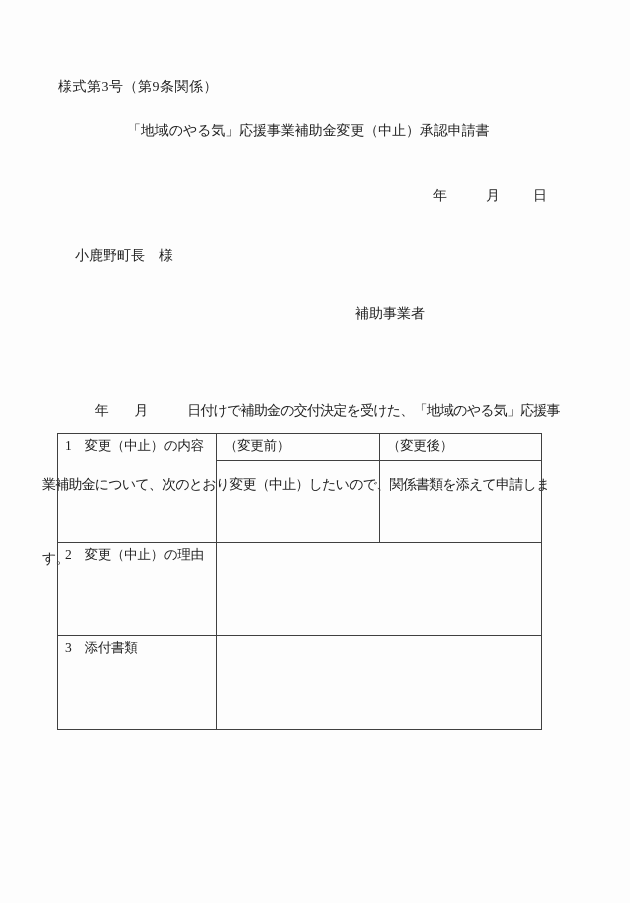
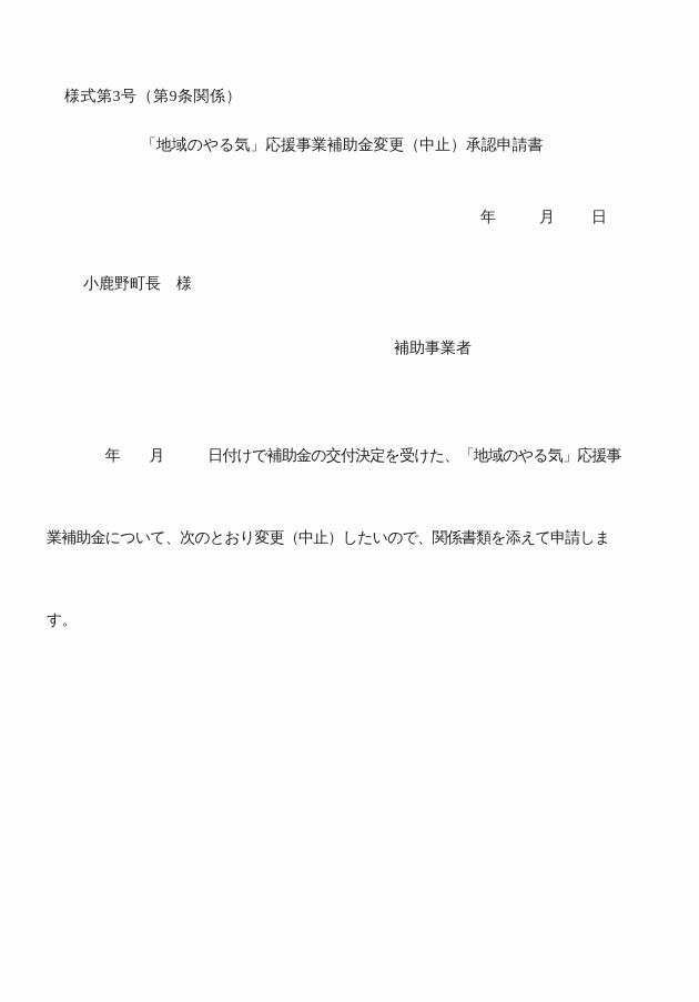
  様式第3号（第9条関係）
  「地域のやる気」応援事業補助金変更（中止）承認申請書
  年
  月
  日
  小鹿野町長 様
  補助事業者
  年 月 日付けで補助金の交付決定を受けた、「地域のやる気」応援事
  業補助金について、次のとおり変更（中止）したいので、関係書類を添えて申請しま
  す。
- 1 変更（中止）の内容	（変更前）	（変更後）
- 2 変更（中止）の理由
- 3 添付書類
